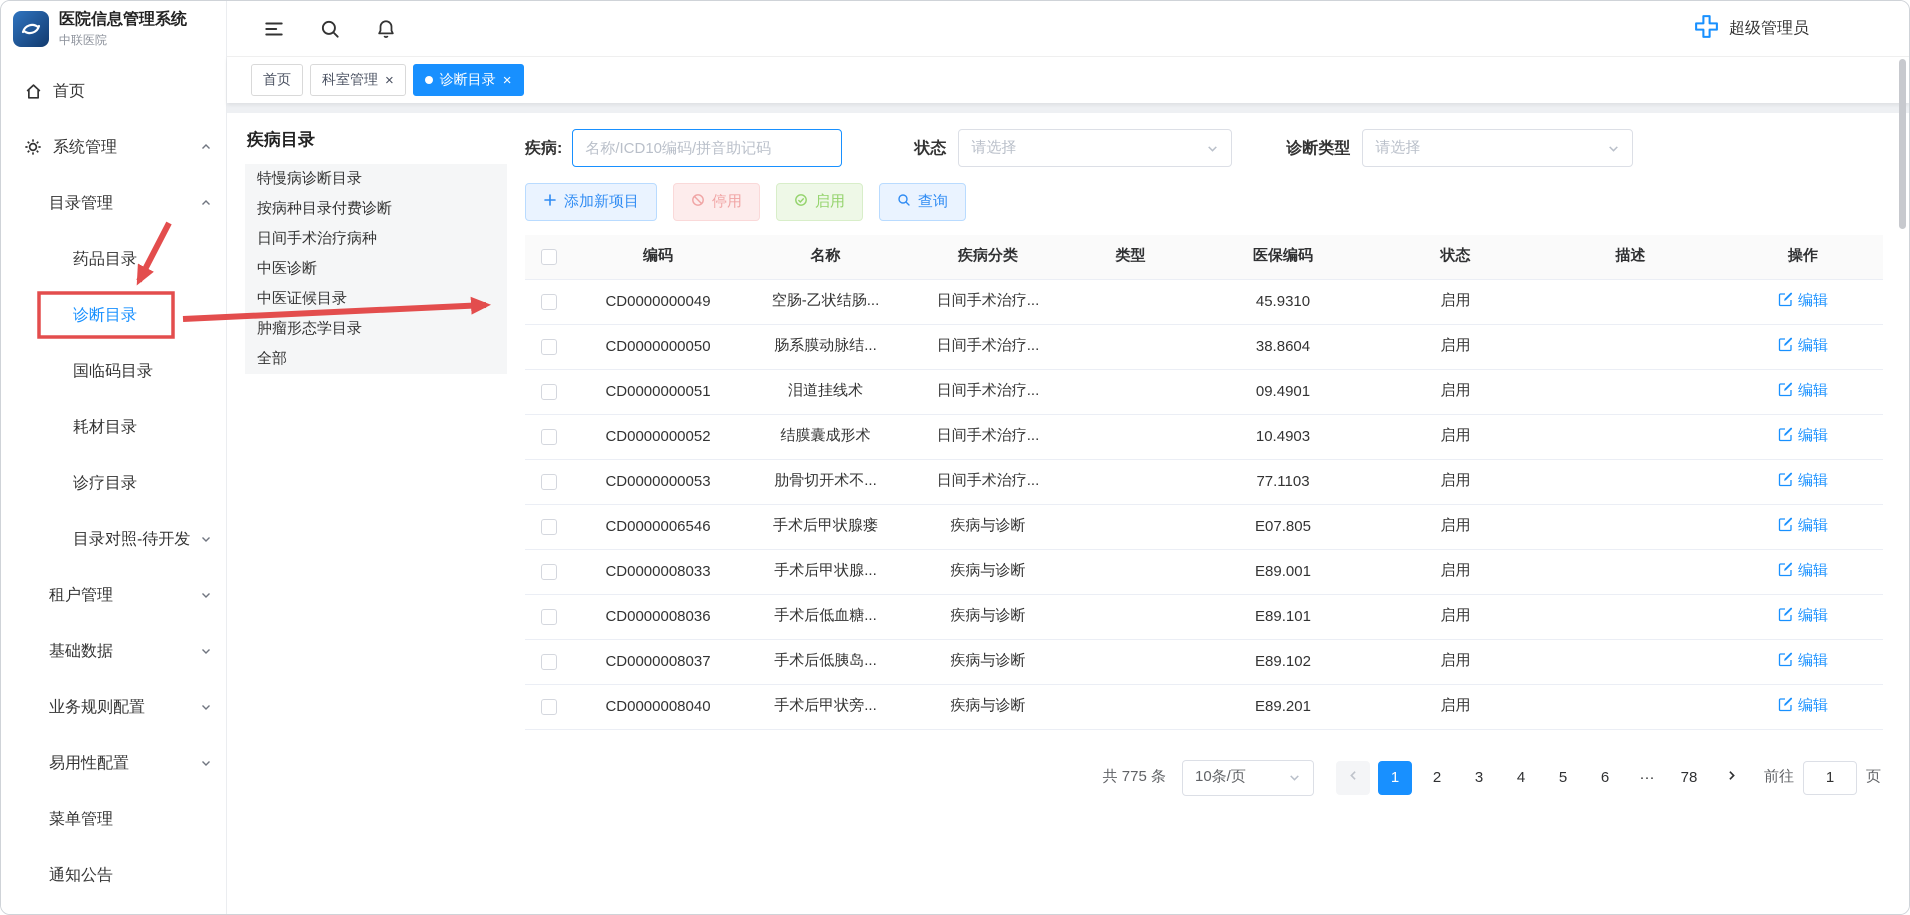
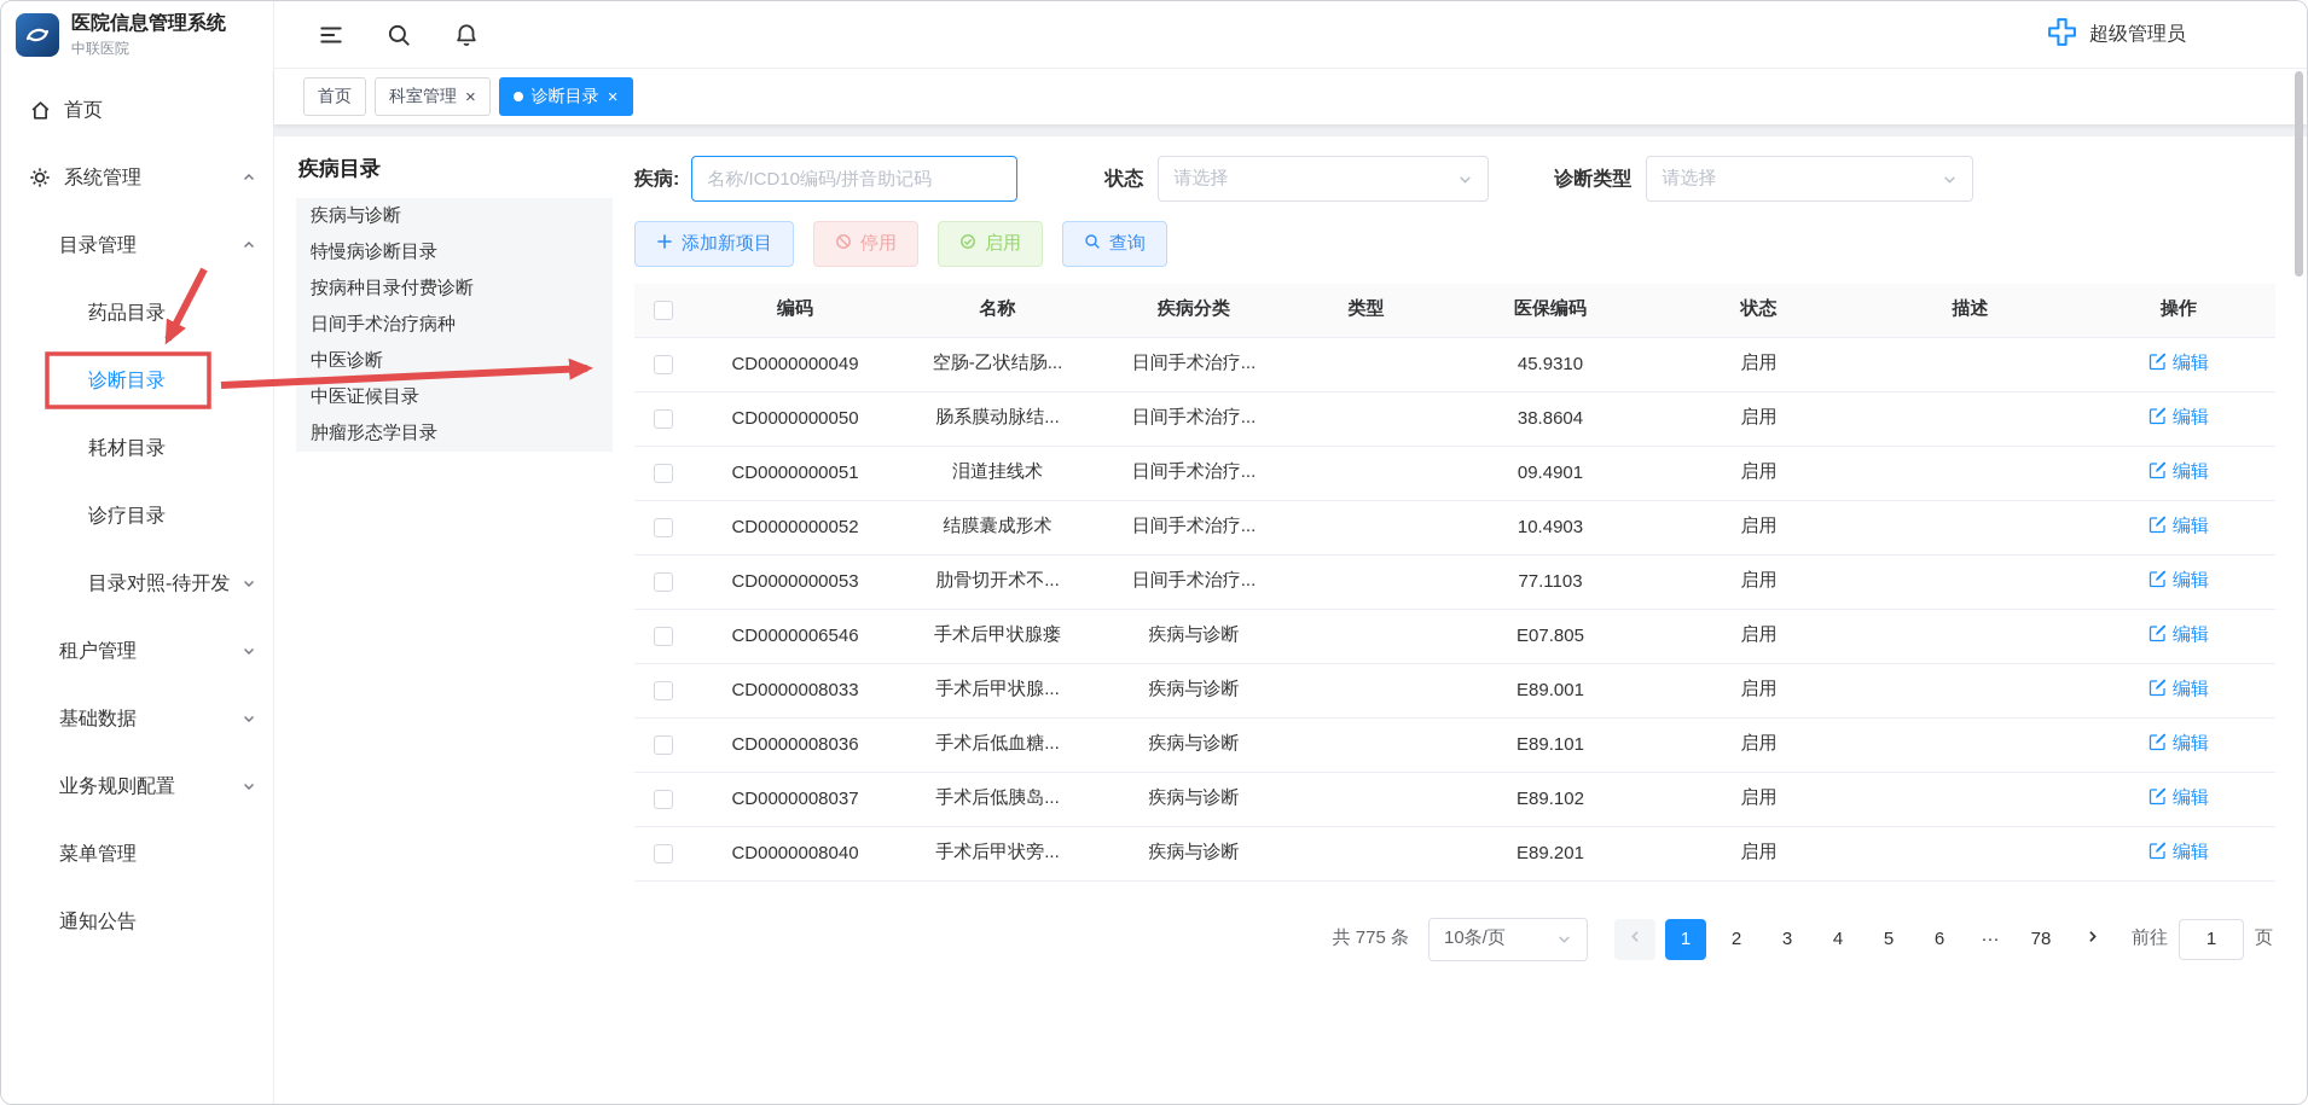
  医院信息管理系统
  中联医院
  首页
  系统管理
  目录管理
  药品目录
  诊断目录
- 国临码目录
  耗材目录
  诊疗目录
  目录对照-待开发
  租户管理
  基础数据
  业务规则配置
- 易用性配置
  菜单管理
  通知公告
  超级管理员
  首页
  科室管理
  ×
  诊断目录
  ×
  疾病目录
+ 疾病与诊断
  特慢病诊断目录
  按病种目录付费诊断
  日间手术治疗病种
  中医诊断
  中医证候目录
  肿瘤形态学目录
- 全部
  疾病:
  名称/ICD10编码/拼音助记码
  状态
  请选择
  诊断类型
  请选择
  添加新项目
  停用
  启用
  查询
  	编码	名称	疾病分类	类型	医保编码	状态	描述	操作
  	CD0000000049	空肠-乙状结肠...	日间手术治疗...		45.9310	启用		编辑
  	CD0000000050	肠系膜动脉结...	日间手术治疗...		38.8604	启用		编辑
  	CD0000000051	泪道挂线术	日间手术治疗...		09.4901	启用		编辑
  	CD0000000052	结膜囊成形术	日间手术治疗...		10.4903	启用		编辑
  	CD0000000053	肋骨切开术不...	日间手术治疗...		77.1103	启用		编辑
  	CD0000006546	手术后甲状腺瘘	疾病与诊断		E07.805	启用		编辑
  	CD0000008033	手术后甲状腺...	疾病与诊断		E89.001	启用		编辑
  	CD0000008036	手术后低血糖...	疾病与诊断		E89.101	启用		编辑
  	CD0000008037	手术后低胰岛...	疾病与诊断		E89.102	启用		编辑
  	CD0000008040	手术后甲状旁...	疾病与诊断		E89.201	启用		编辑
  共 775 条
  10条/页
  1
  2
  3
  4
  5
  6
  ···
  78
  前往
  1
  页
